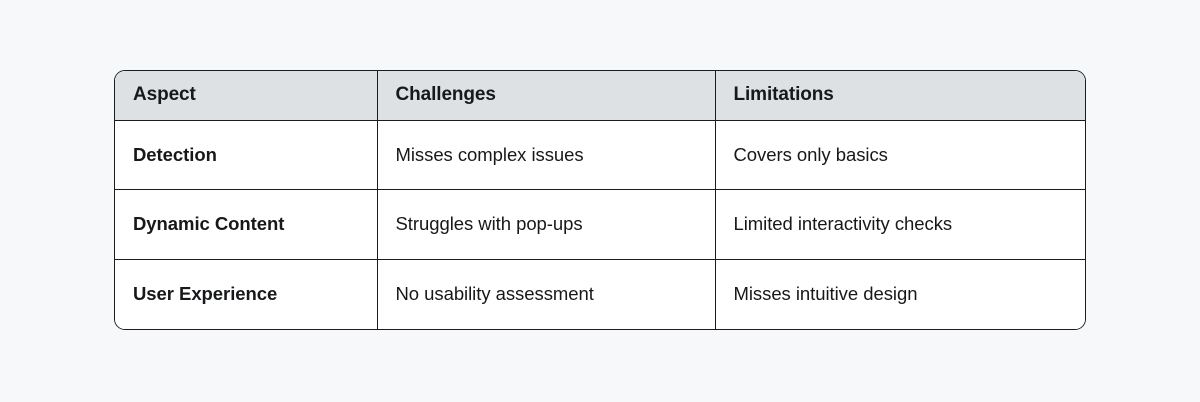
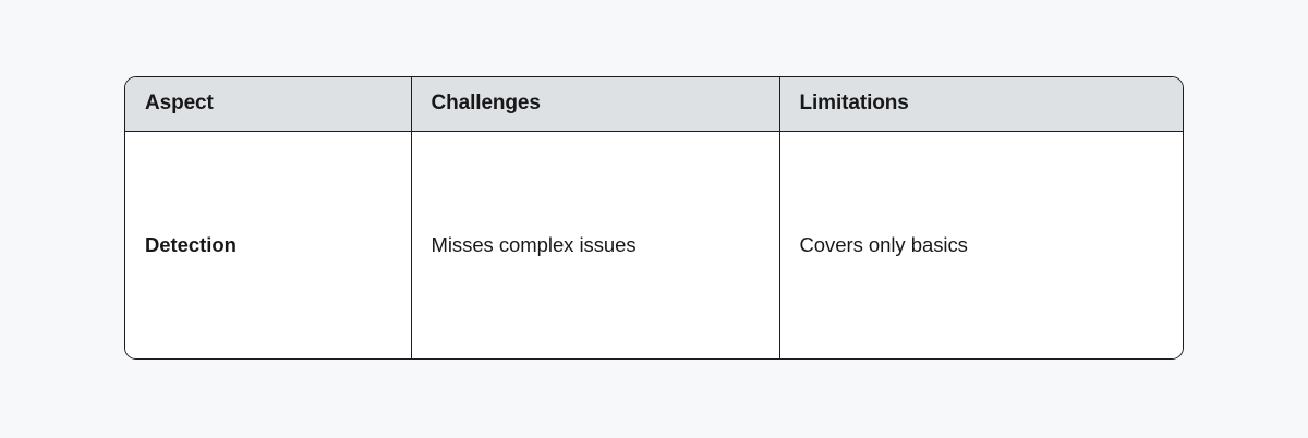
  Aspect	Challenges	Limitations
  Detection	Misses complex issues	Covers only basics
- Dynamic Content	Struggles with pop-ups	Limited interactivity checks
- User Experience	No usability assessment	Misses intuitive design
